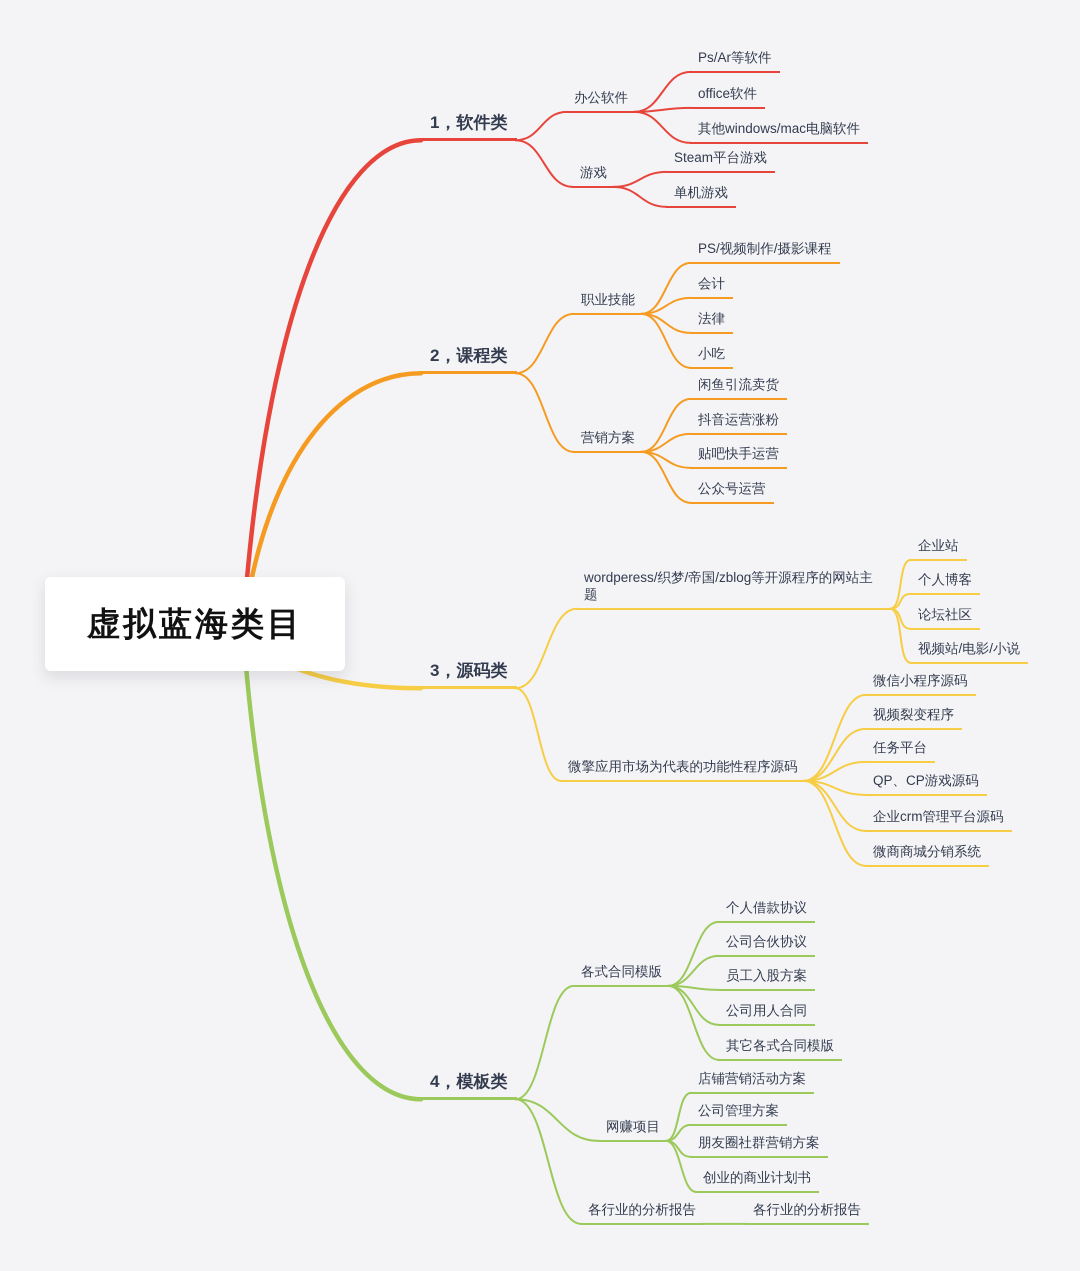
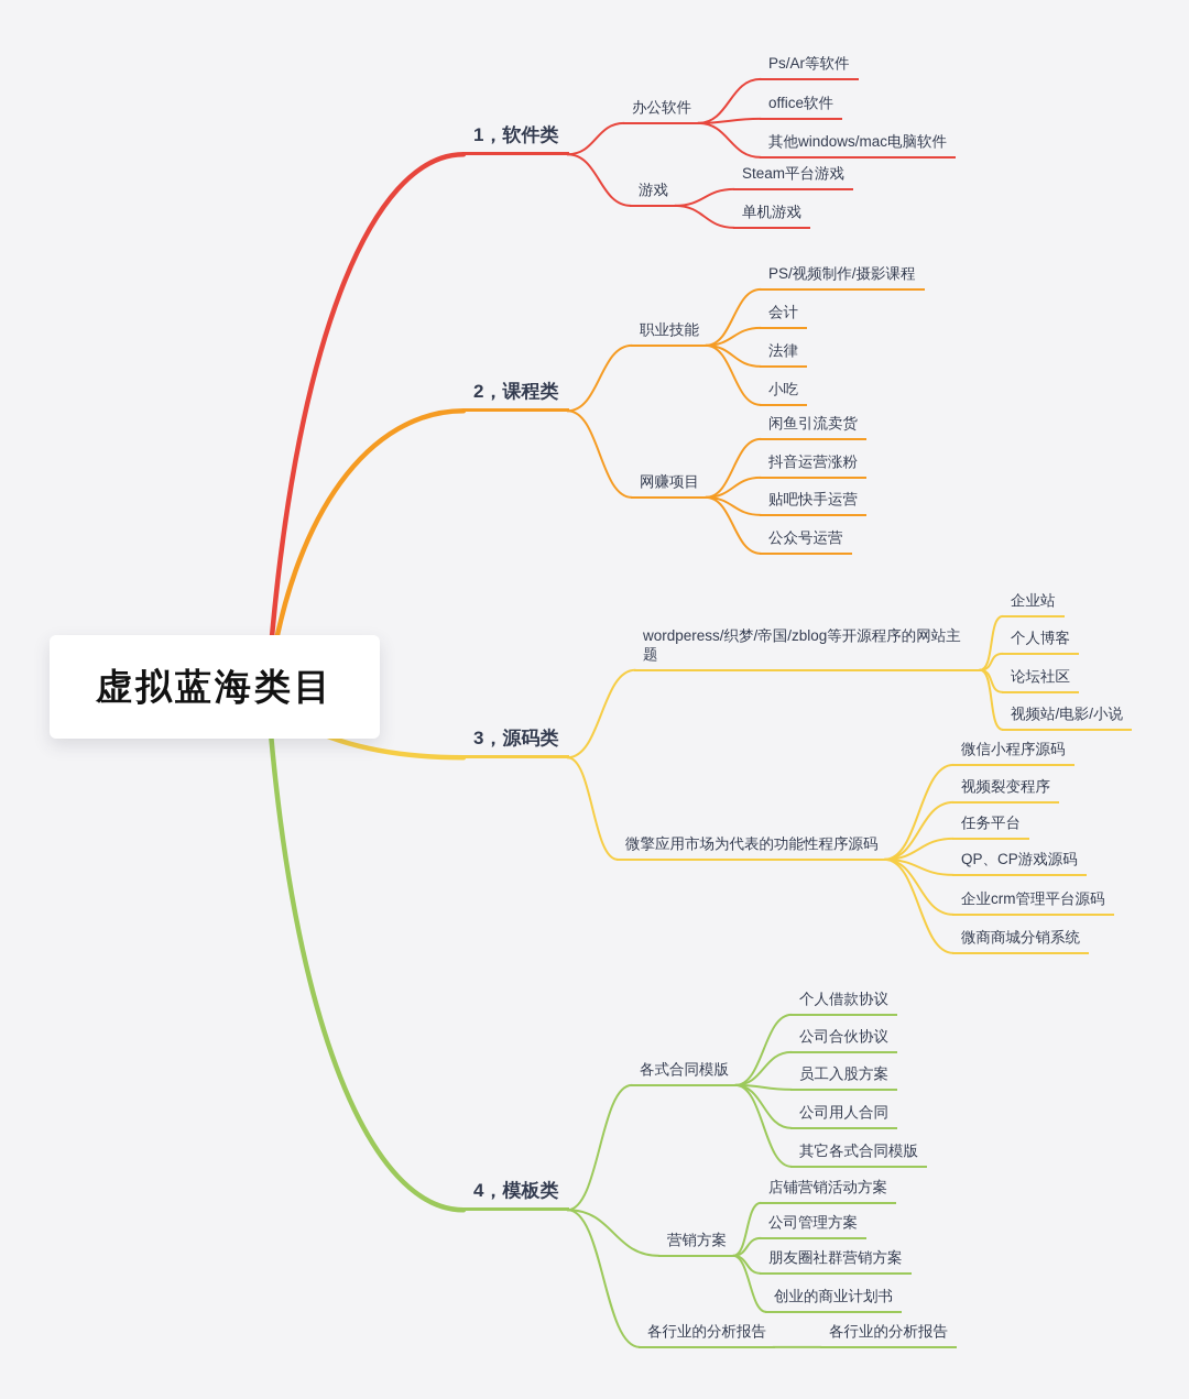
  虚拟蓝海类目
  1，软件类
  办公软件
  Ps/Ar等软件
  office软件
  其他windows/mac电脑软件
  游戏
  Steam平台游戏
  单机游戏
  2，课程类
  职业技能
  PS/视频制作/摄影课程
  会计
  法律
  小吃
- 营销方案
+ 网赚项目
  闲鱼引流卖货
  抖音运营涨粉
  贴吧快手运营
  公众号运营
  3，源码类
  wordperess/织梦/帝国/zblog等开源程序的网站主题
  企业站
  个人博客
  论坛社区
  视频站/电影/小说
  微擎应用市场为代表的功能性程序源码
  微信小程序源码
  视频裂变程序
  任务平台
  QP、CP游戏源码
  企业crm管理平台源码
  微商商城分销系统
  4，模板类
  各式合同模版
  个人借款协议
  公司合伙协议
  员工入股方案
  公司用人合同
  其它各式合同模版
- 网赚项目
+ 营销方案
  店铺营销活动方案
  公司管理方案
  朋友圈社群营销方案
  创业的商业计划书
  各行业的分析报告
  各行业的分析报告
